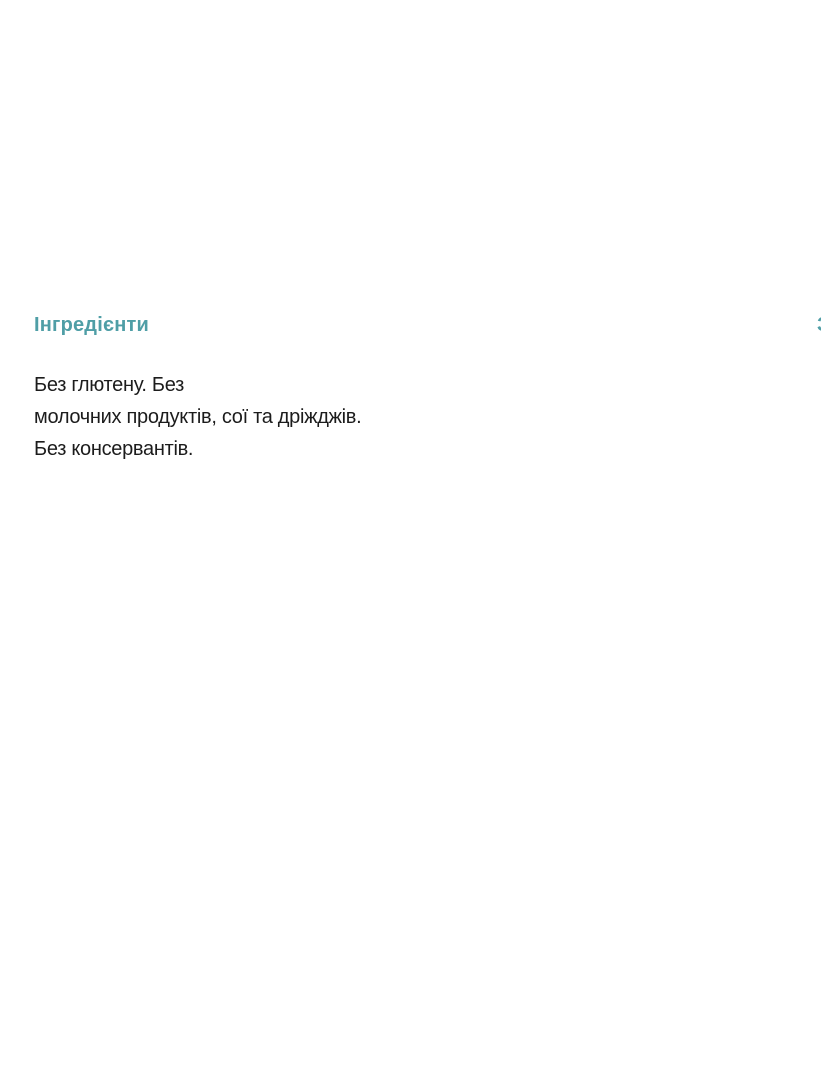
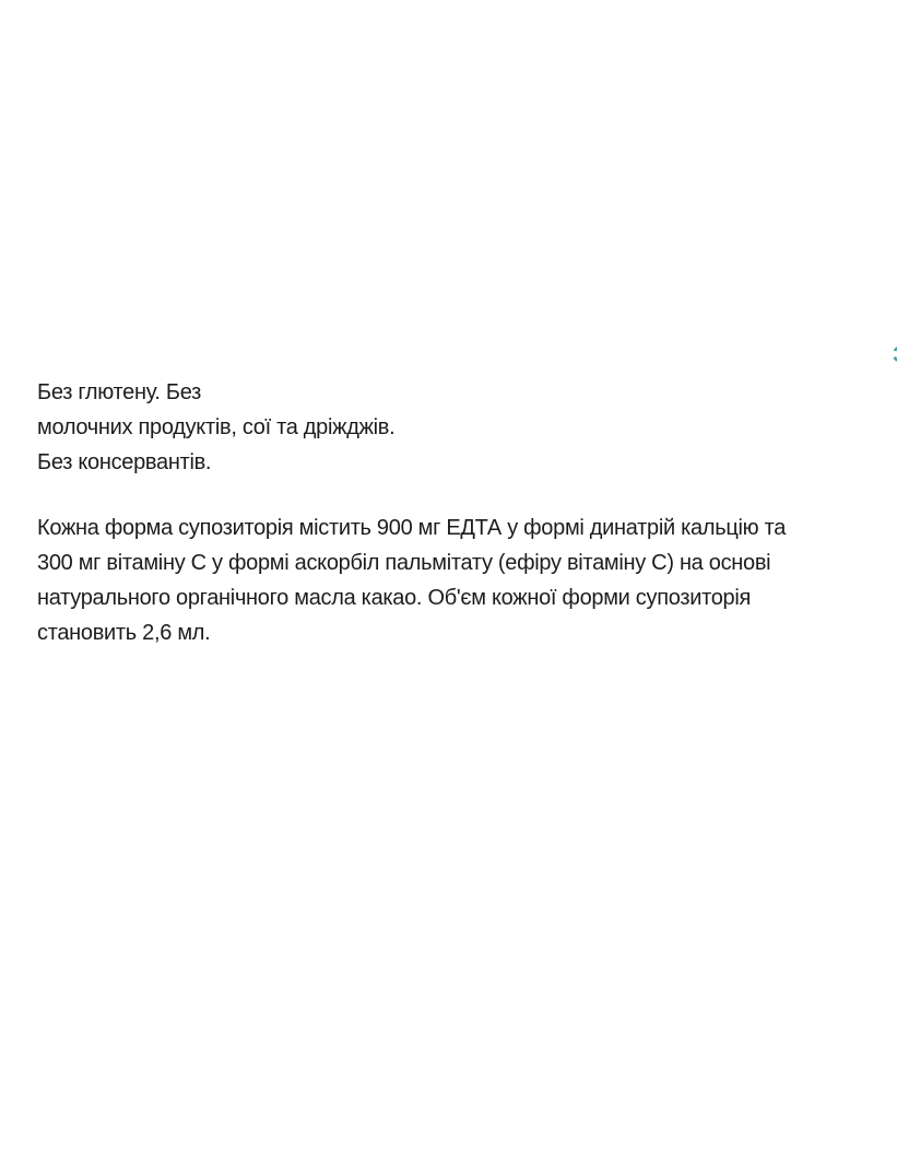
- Інгредієнти
  Без глютену. Без
  молочних продуктів, сої та дріжджів.
  Без консервантів.
+ Кожна форма супозиторія містить 900 мг ЕДТА у формі динатрій кальцію та
+ 300 мг вітаміну С у формі аскорбіл пальмітату (ефіру вітаміну С) на основі
+ натурального органічного масла какао. Об'єм кожної форми супозиторія
+ становить 2,6 мл.
